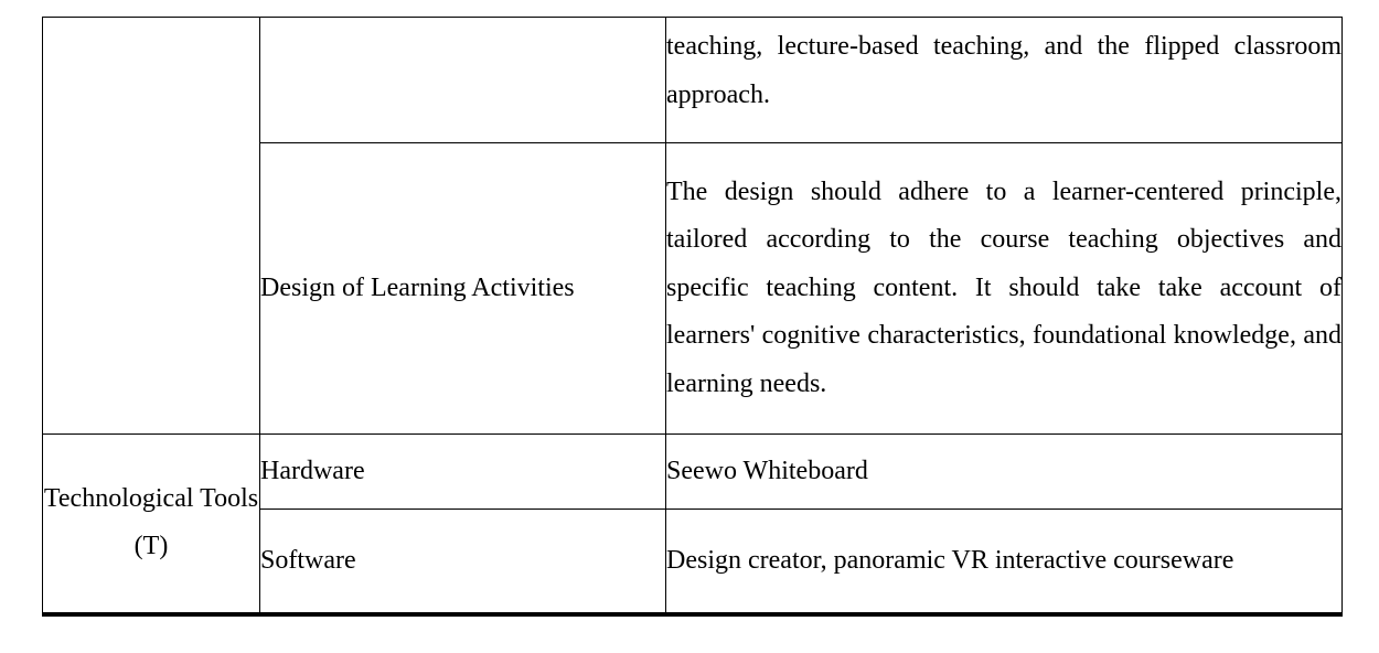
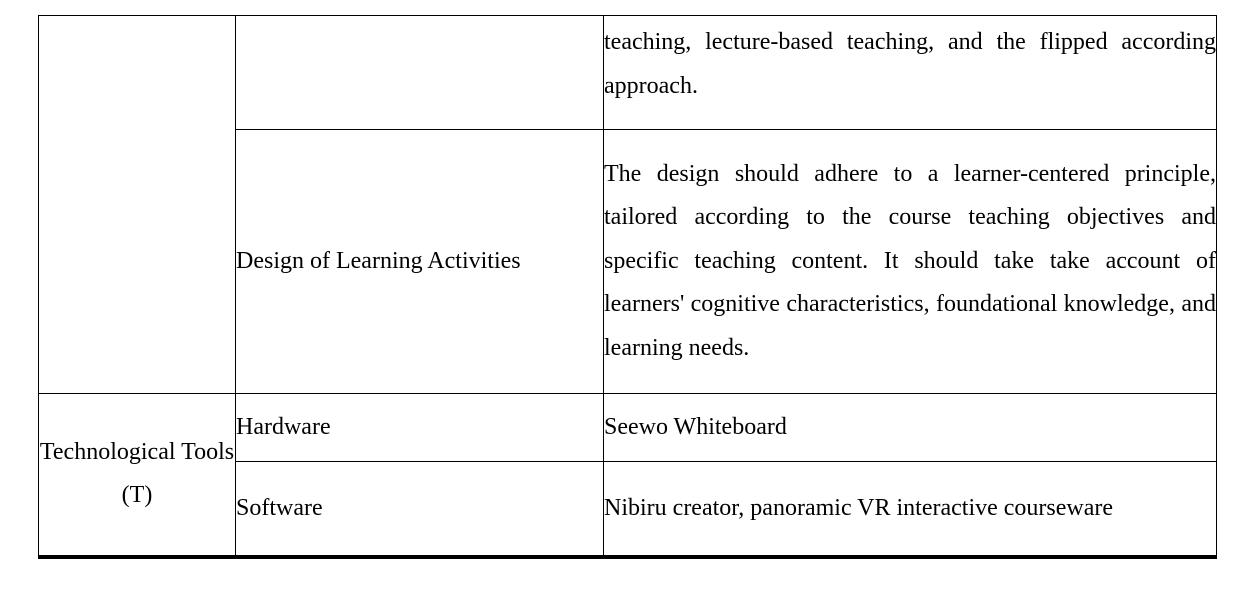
- 		teaching, lecture-based teaching, and the flipped classroom approach.
+ 		teaching, lecture-based teaching, and the flipped according approach.
  Design of Learning Activities	The design should adhere to a learner-centered principle, tailored according to the course teaching objectives and specific teaching content. It should take take account of learners' cognitive characteristics, foundational knowledge, and learning needs.
  Technological Tools (T)	Hardware	Seewo Whiteboard
- Software	Design creator, panoramic VR interactive courseware
+ Software	Nibiru creator, panoramic VR interactive courseware
